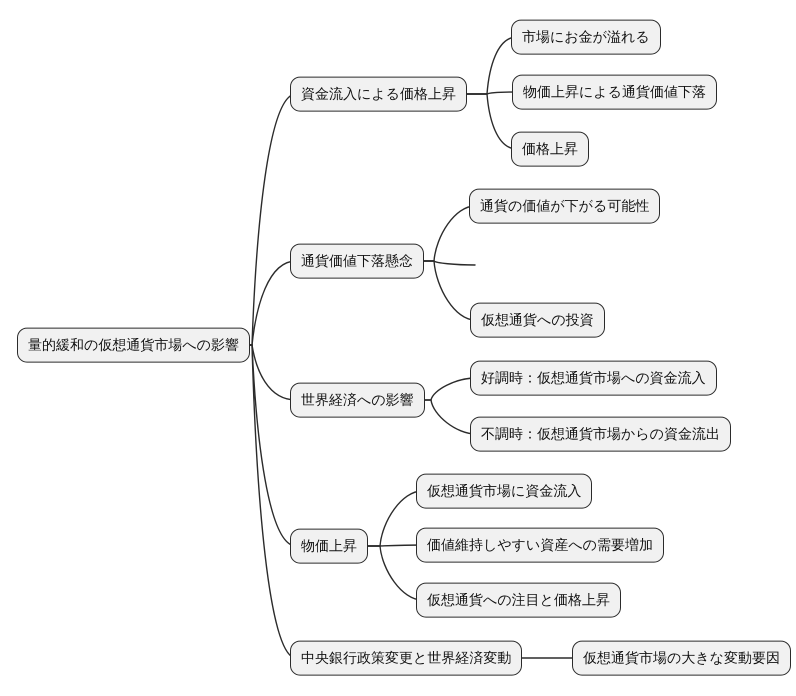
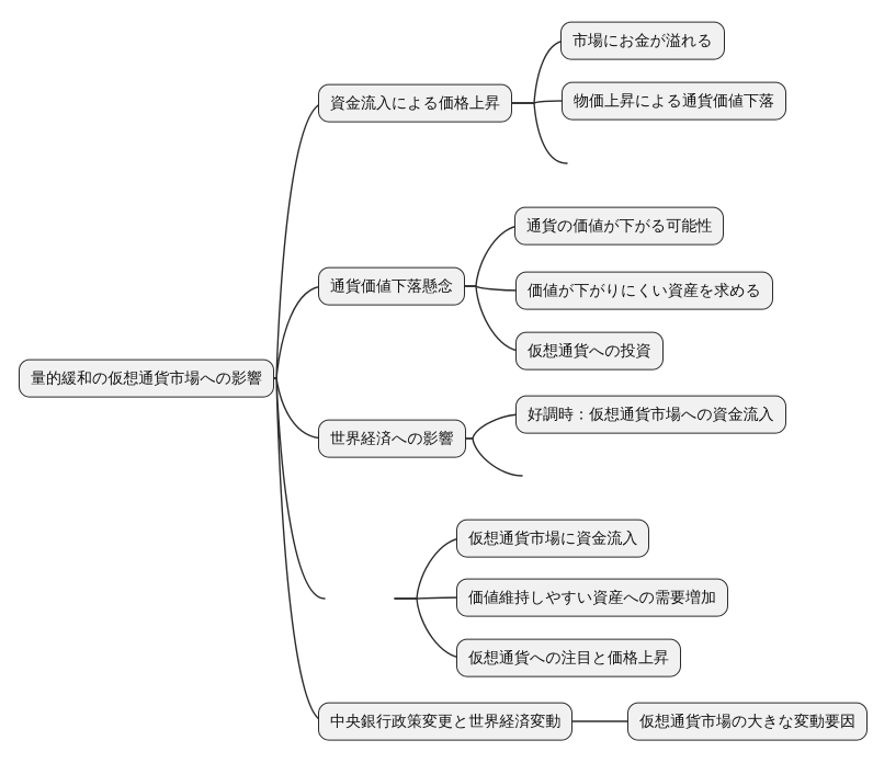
  量的緩和の仮想通貨市場への影響
  資金流入による価格上昇
  市場にお金が溢れる
  物価上昇による通貨価値下落
- 価格上昇
  通貨価値下落懸念
  通貨の価値が下がる可能性
+ 価値が下がりにくい資産を求める
  仮想通貨への投資
  世界経済への影響
  好調時：仮想通貨市場への資金流入
- 不調時：仮想通貨市場からの資金流出
- 物価上昇
  仮想通貨市場に資金流入
  価値維持しやすい資産への需要増加
  仮想通貨への注目と価格上昇
  中央銀行政策変更と世界経済変動
  仮想通貨市場の大きな変動要因
